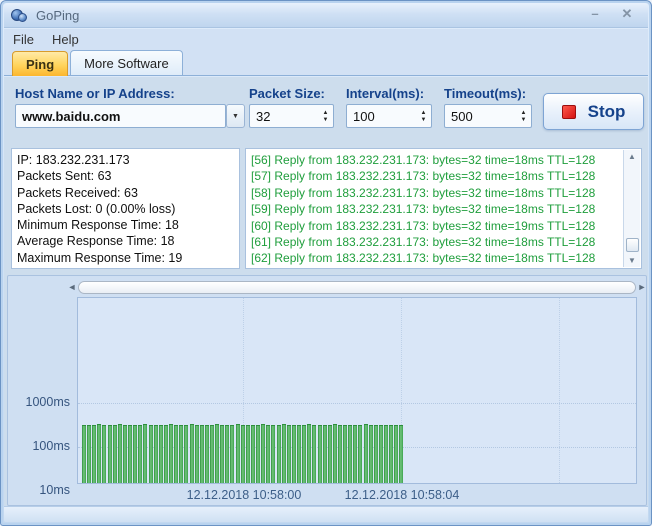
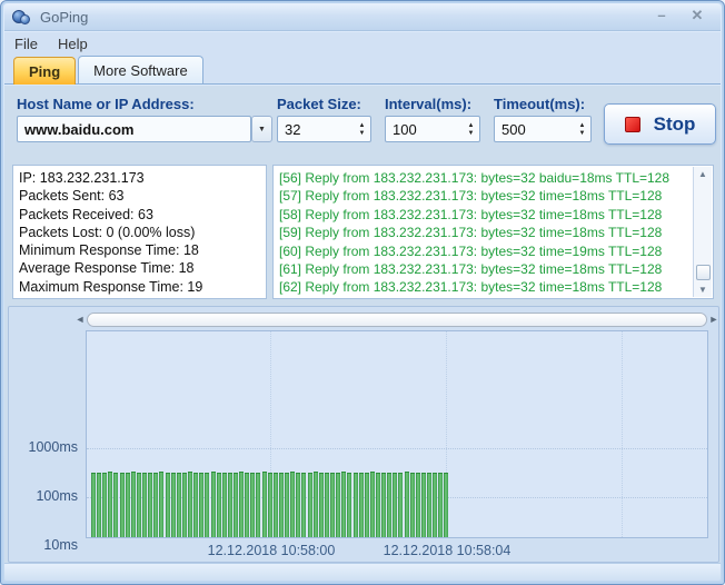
  GoPing
  –
  ✕
  File
  Help
  Ping
  More Software
  Host Name or IP Address:
  Packet Size:
  Interval(ms):
  Timeout(ms):
  www.baidu.com
  32
  100
  500
  Stop
  IP: 183.232.231.173
  Packets Sent: 63
  Packets Received: 63
  Packets Lost: 0 (0.00% loss)
  Minimum Response Time: 18
  Average Response Time: 18
  Maximum Response Time: 19
- [56] Reply from 183.232.231.173: bytes=32 time=18ms TTL=128
+ [56] Reply from 183.232.231.173: bytes=32 baidu=18ms TTL=128
  [57] Reply from 183.232.231.173: bytes=32 time=18ms TTL=128
  [58] Reply from 183.232.231.173: bytes=32 time=18ms TTL=128
  [59] Reply from 183.232.231.173: bytes=32 time=18ms TTL=128
  [60] Reply from 183.232.231.173: bytes=32 time=19ms TTL=128
  [61] Reply from 183.232.231.173: bytes=32 time=18ms TTL=128
  [62] Reply from 183.232.231.173: bytes=32 time=18ms TTL=128
  ▲
  ▼
  ◄
  ►
  1000ms
  100ms
  10ms
  12.12.2018 10:58:00
  12.12.2018 10:58:04
